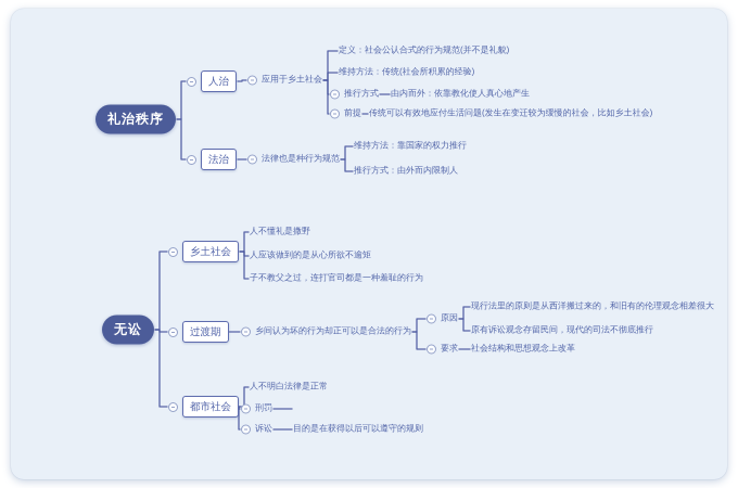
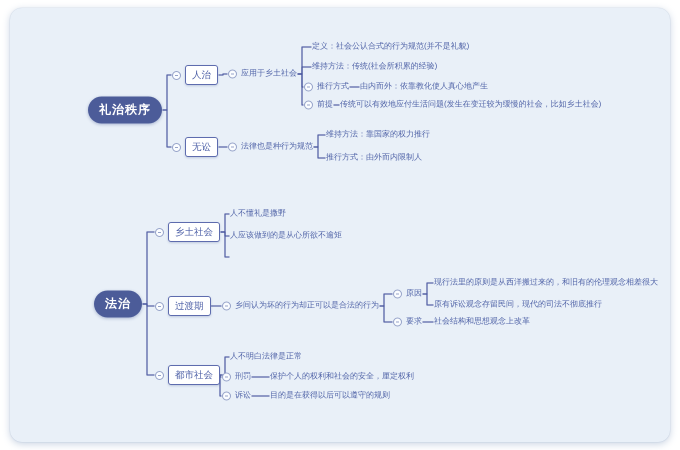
  礼治秩序
  人治
- 法治
+ 无讼
  应用于乡土社会
  定义：社会公认合式的行为规范(并不是礼貌)
  维持方法：传统(社会所积累的经验)
  推行方式
  由内而外：依靠教化使人真心地产生
  前提
  传统可以有效地应付生活问题(发生在变迁较为缓慢的社会，比如乡土社会)
  法律也是种行为规范
  维持方法：靠国家的权力推行
  推行方式：由外而内限制人
- 无讼
+ 法治
  乡土社会
  人不懂礼是撒野
  人应该做到的是从心所欲不逾矩
- 子不教父之过，连打官司都是一种羞耻的行为
  过渡期
  乡间认为坏的行为却正可以是合法的行为
  原因
  现行法里的原则是从西洋搬过来的，和旧有的伦理观念相差很大
  原有诉讼观念存留民间，现代的司法不彻底推行
  要求
  社会结构和思想观念上改革
  都市社会
  人不明白法律是正常
  刑罚
+ 保护个人的权利和社会的安全，厘定权利
  诉讼
  目的是在获得以后可以遵守的规则
